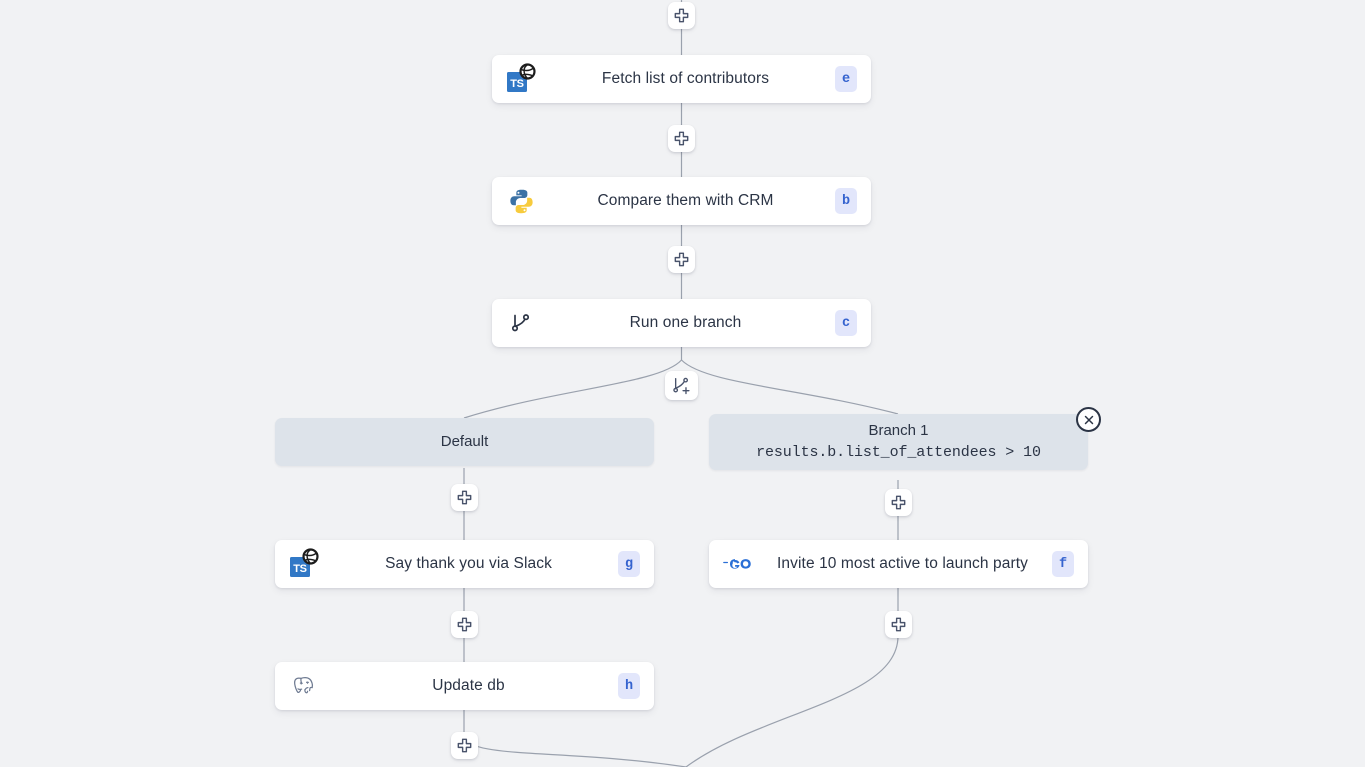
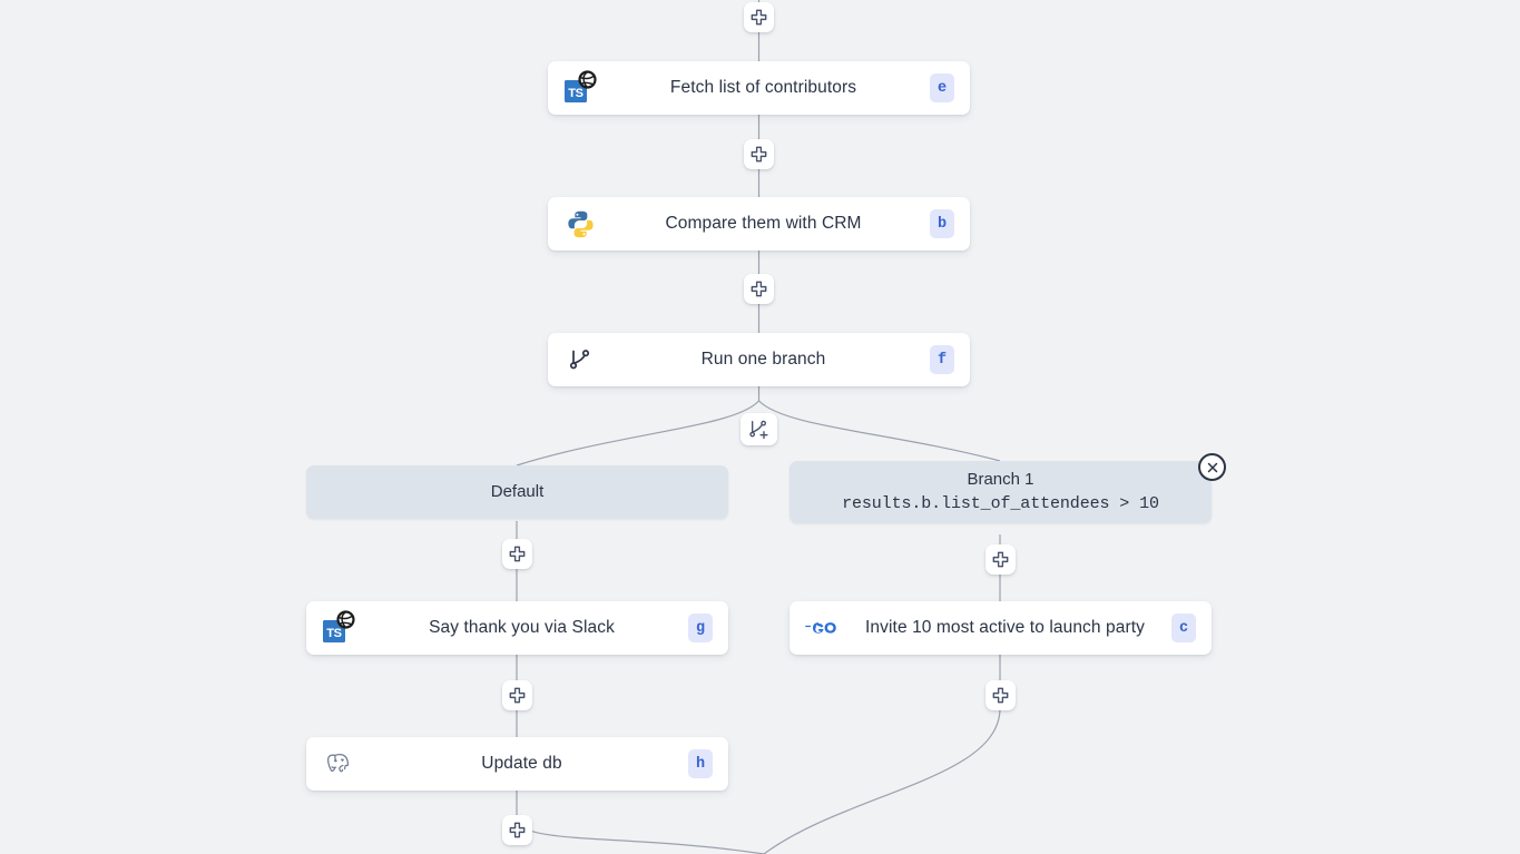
  TS
  Fetch list of contributors
  e
  Compare them with CRM
  b
  Run one branch
- c
+ f
  Default
  Branch 1
  results.b.list_of_attendees > 10
  TS
  Say thank you via Slack
  g
  Invite 10 most active to launch party
- f
+ c
  Update db
  h
